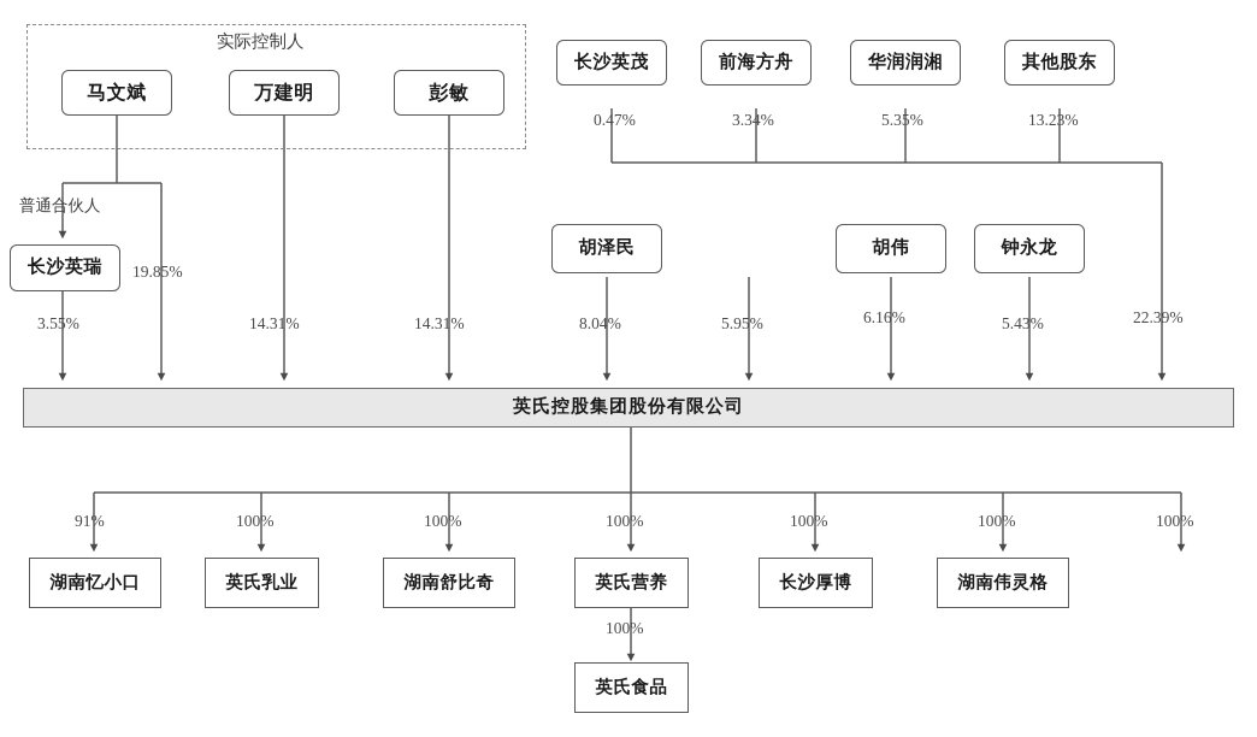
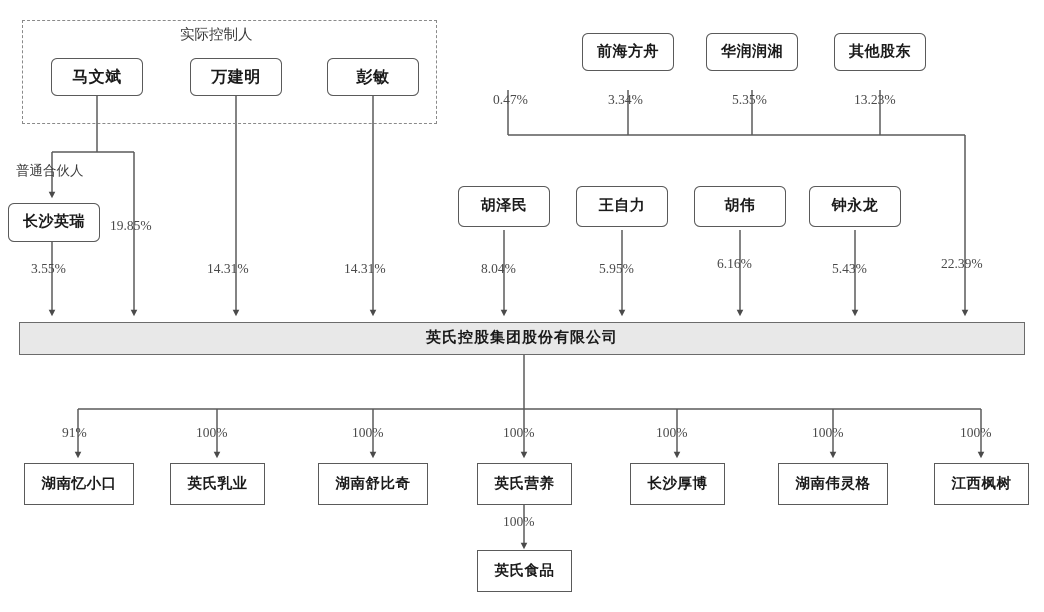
  实际控制人
  马文斌
  万建明
  彭敏
- 长沙英茂
  前海方舟
  华润润湘
  其他股东
  0.47%
  3.34%
  5.35%
  13.23%
  22.39%
  普通合伙人
  长沙英瑞
  3.55%
  19.85%
  14.31%
  14.31%
  胡泽民
+ 王自力
  胡伟
  钟永龙
  8.04%
  5.95%
  6.16%
  5.43%
  英氏控股集团股份有限公司
  91%
  100%
  100%
  100%
  100%
  100%
  100%
  湖南忆小口
  英氏乳业
  湖南舒比奇
  英氏营养
  长沙厚博
  湖南伟灵格
+ 江西枫树
  100%
  英氏食品
